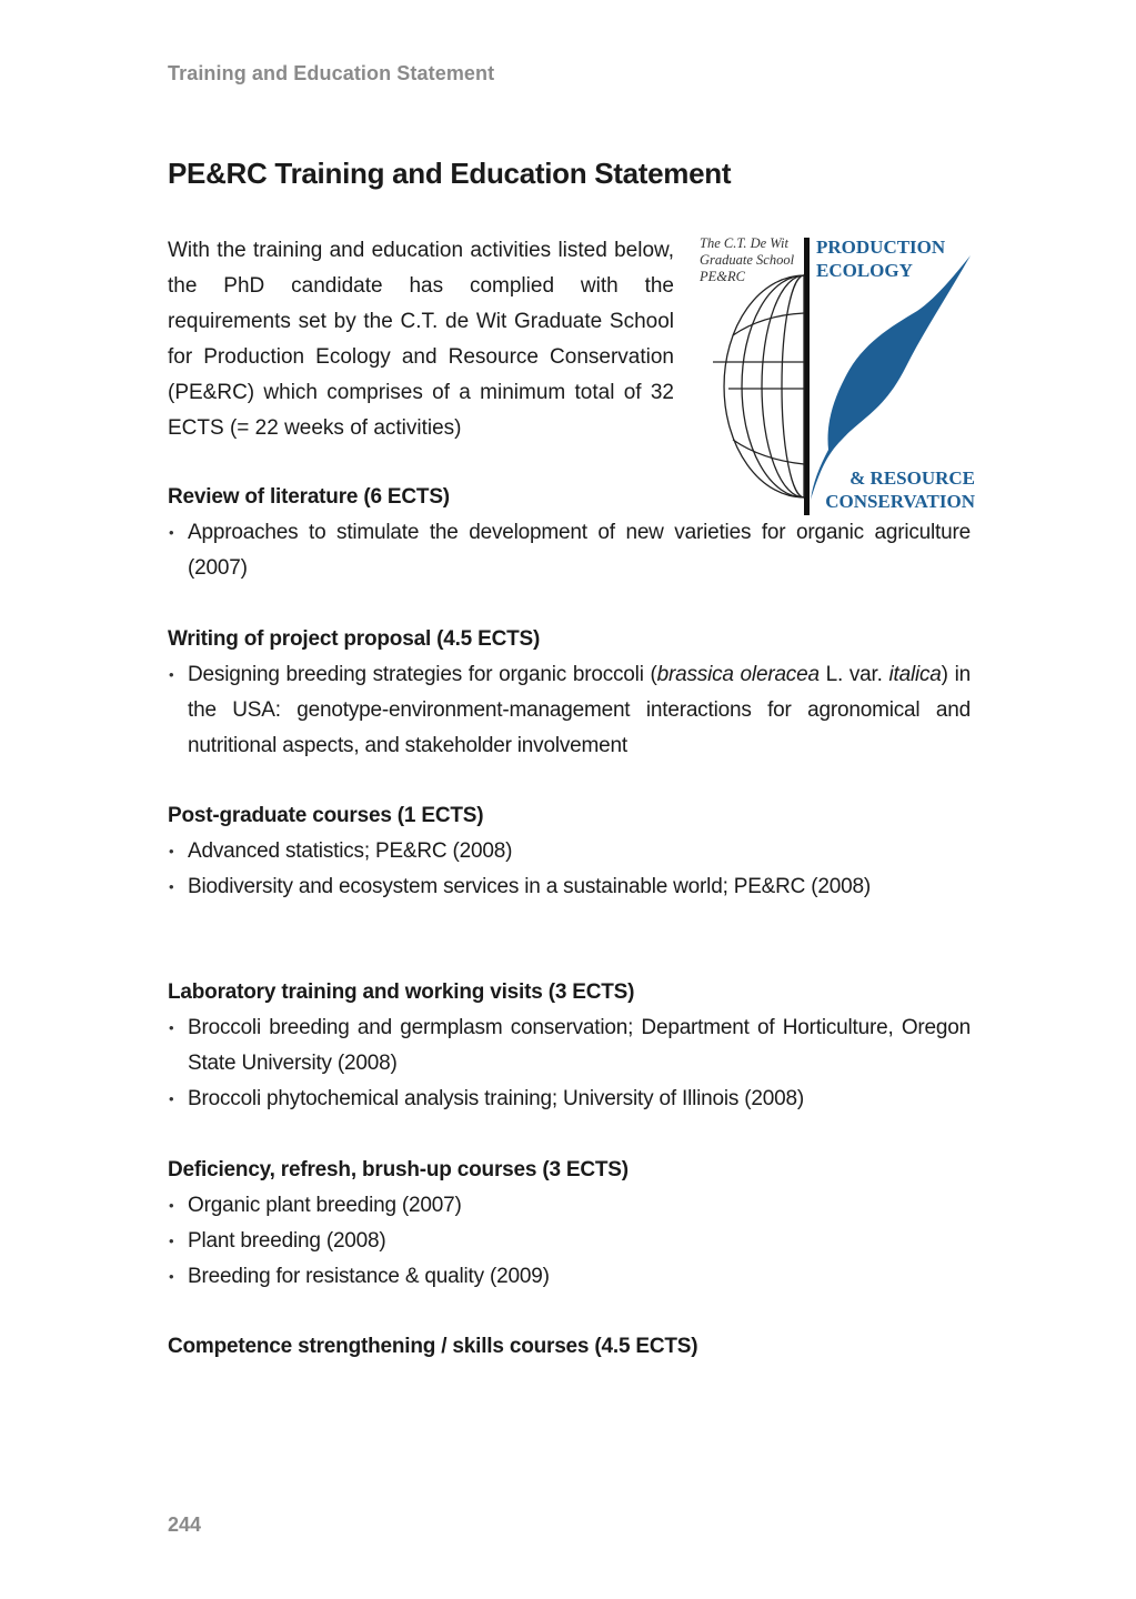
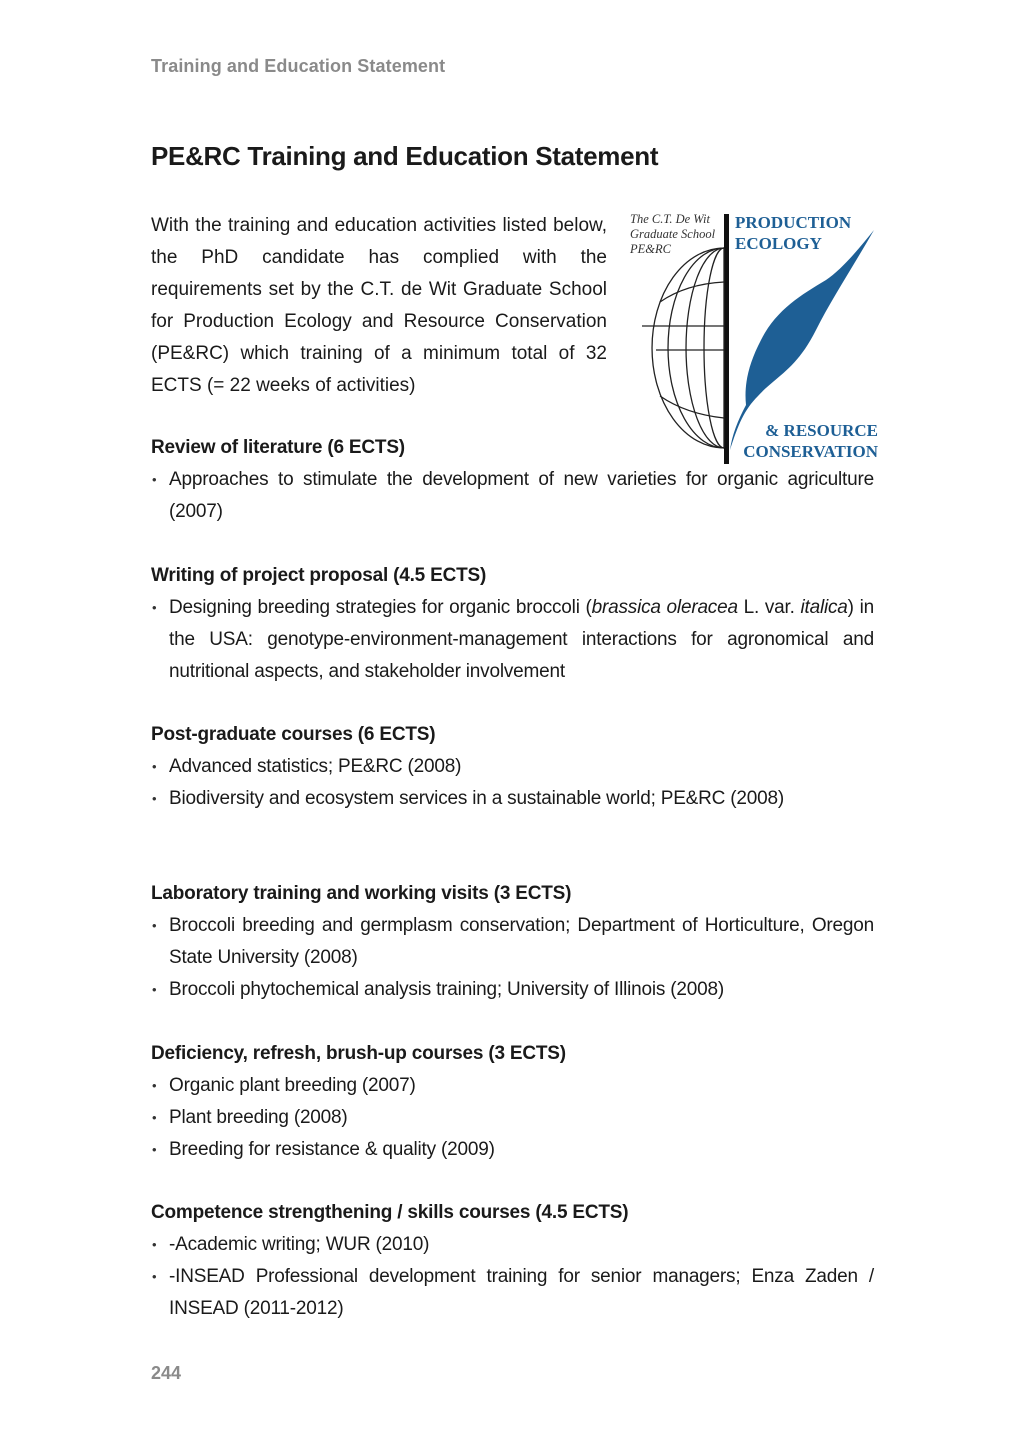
  Training and Education Statement
  PE&RC Training and Education Statement
- With the training and education activities listed below, the PhD candidate has complied with the requirements set by the C.T. de Wit Graduate School for Production Ecology and Resource Conservation (PE&RC) which comprises of a minimum total of 32 ECTS (= 22 weeks of activities)
+ With the training and education activities listed below, the PhD candidate has complied with the requirements set by the C.T. de Wit Graduate School for Production Ecology and Resource Conservation (PE&RC) which training of a minimum total of 32 ECTS (= 22 weeks of activities)
  The C.T. De Wit
  Graduate School
  PE&RC
  PRODUCTION
  ECOLOGY
  & RESOURCE
  CONSERVATION
  Review of literature (6 ECTS)
  Approaches to stimulate the development of new varieties for organic agriculture (2007)
  Writing of project proposal (4.5 ECTS)
  Designing breeding strategies for organic broccoli (brassica oleracea L. var. italica) in the USA: genotype-environment-management interactions for agronomical and nutritional aspects, and stakeholder involvement
- Post-graduate courses (1 ECTS)
+ Post-graduate courses (6 ECTS)
  Advanced statistics; PE&RC (2008)
  Biodiversity and ecosystem services in a sustainable world; PE&RC (2008)
  Laboratory training and working visits (3 ECTS)
  Broccoli breeding and germplasm conservation; Department of Horticulture, Oregon State University (2008)
  Broccoli phytochemical analysis training; University of Illinois (2008)
  Deficiency, refresh, brush-up courses (3 ECTS)
  Organic plant breeding (2007)
  Plant breeding (2008)
  Breeding for resistance & quality (2009)
  Competence strengthening / skills courses (4.5 ECTS)
+ -Academic writing; WUR (2010)
+ -INSEAD Professional development training for senior managers; Enza Zaden / INSEAD (2011-2012)
  244
